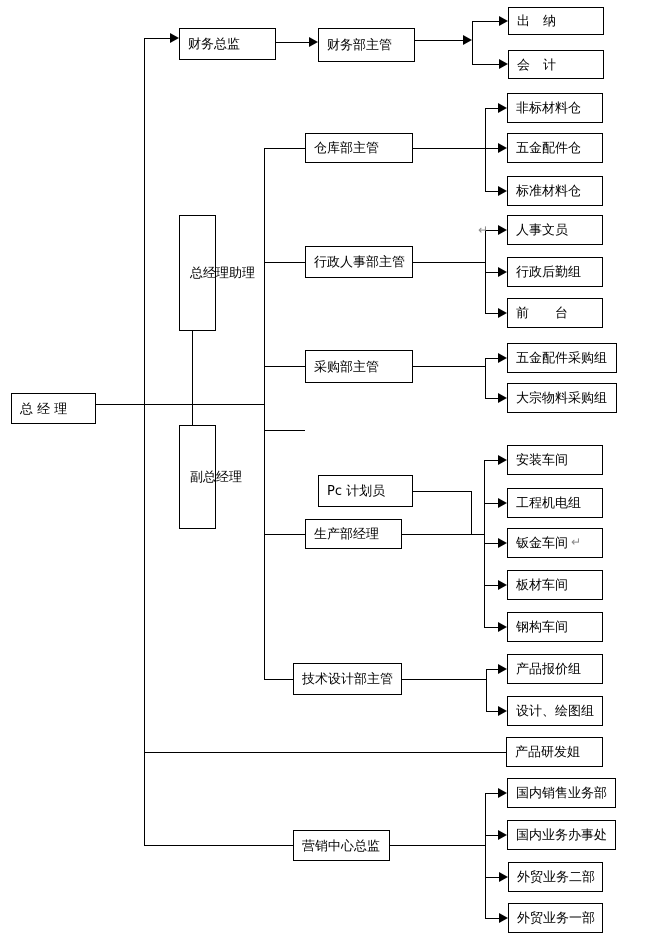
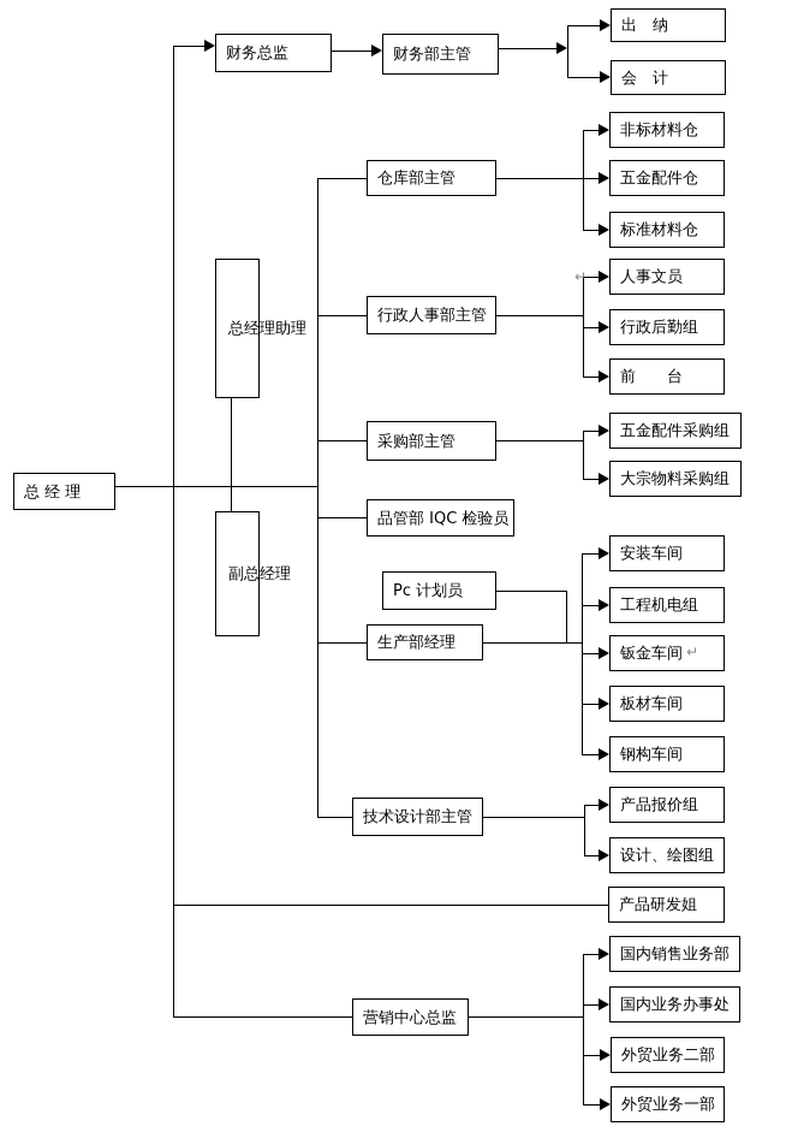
  总 经 理
  总经理助理
  副总经理
  财务总监
  财务部主管
  仓库部主管
  行政人事部主管
  采购部主管
+ 品管部 IQC 检验员
  Pc 计划员
  生产部经理
  技术设计部主管
  营销中心总监
  出 纳
  会 计
  非标材料仓
  五金配件仓
  标准材料仓
  人事文员
  行政后勤组
  前 台
  五金配件采购组
  大宗物料采购组
  安装车间
  工程机电组
  钣金车间
  板材车间
  钢构车间
  产品报价组
  设计、绘图组
  产品研发姐
  国内销售业务部
  国内业务办事处
  外贸业务二部
  外贸业务一部
  ↵
  ↵
